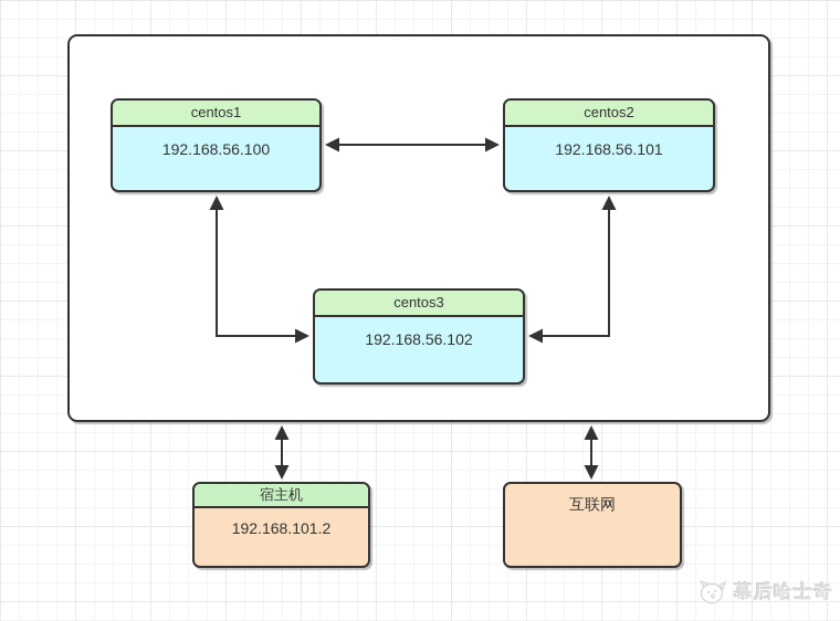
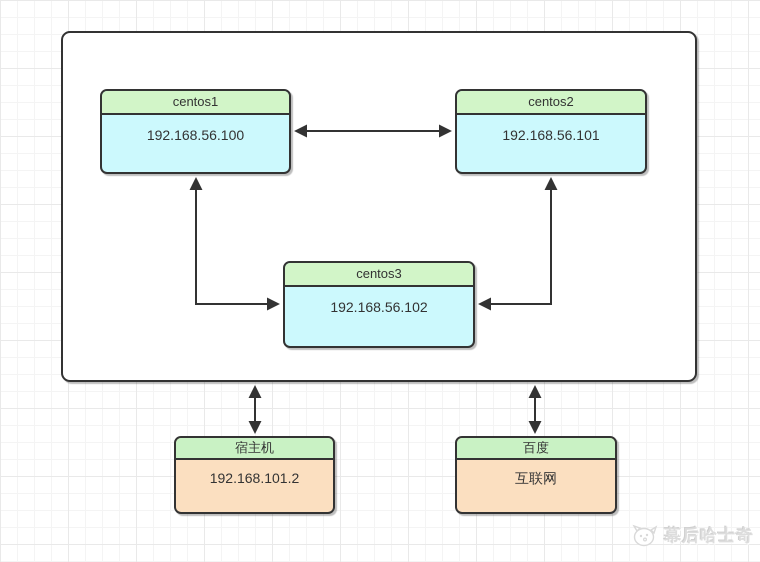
  centos1
  192.168.56.100
  centos2
  192.168.56.101
  centos3
  192.168.56.102
  宿主机
  192.168.101.2
+ 百度
  互联网
  幕后哈士奇
